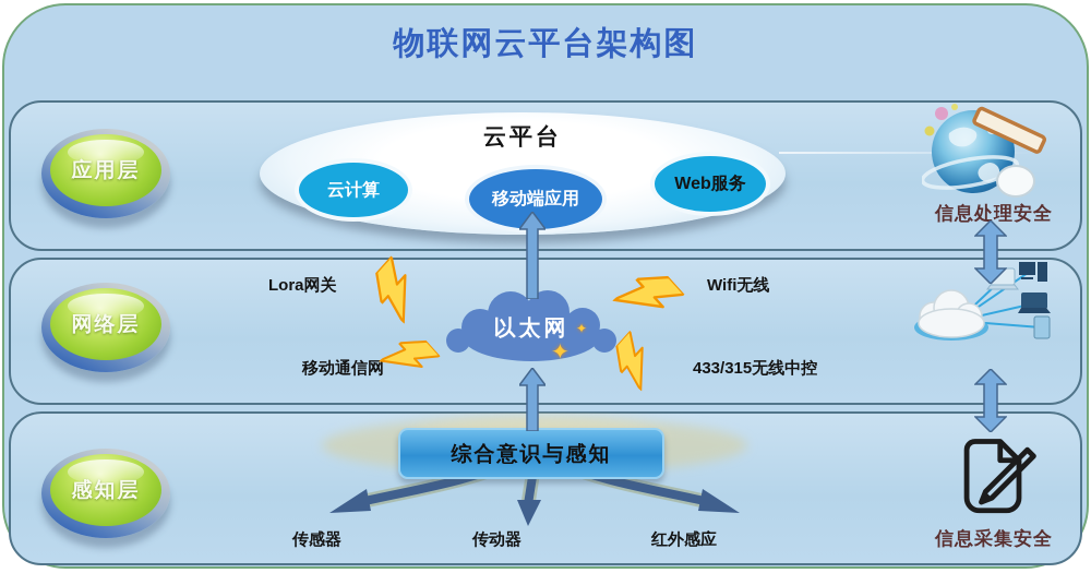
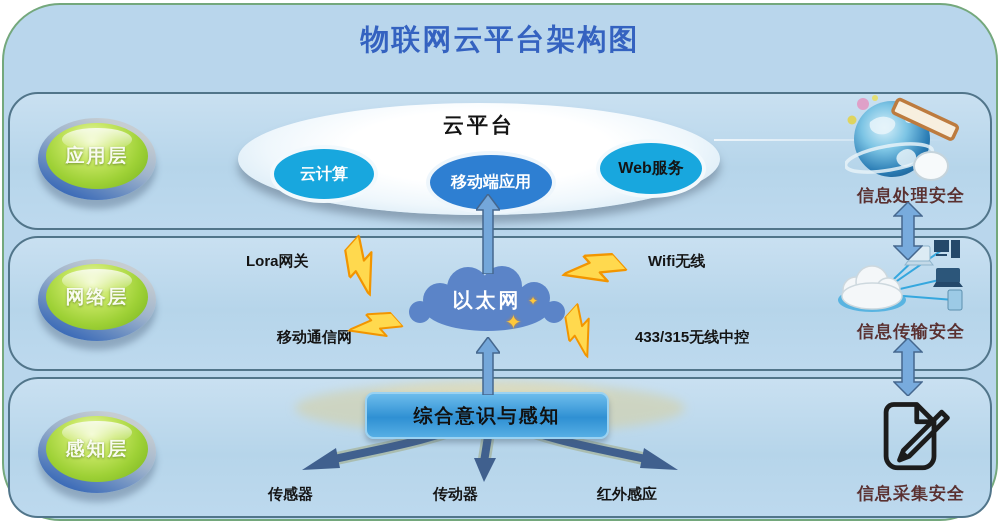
  物联网云平台架构图
  应用层
  网络层
  感知层
  云平台
  云计算
  移动端应用
  Web服务
  信息处理安全
  Lora网关
  Wifi无线
  移动通信网
  433/315无线中控
  以太网
  ✦
  ✦
+ 信息传输安全
  综合意识与感知
  传感器
  传动器
  红外感应
  信息采集安全
